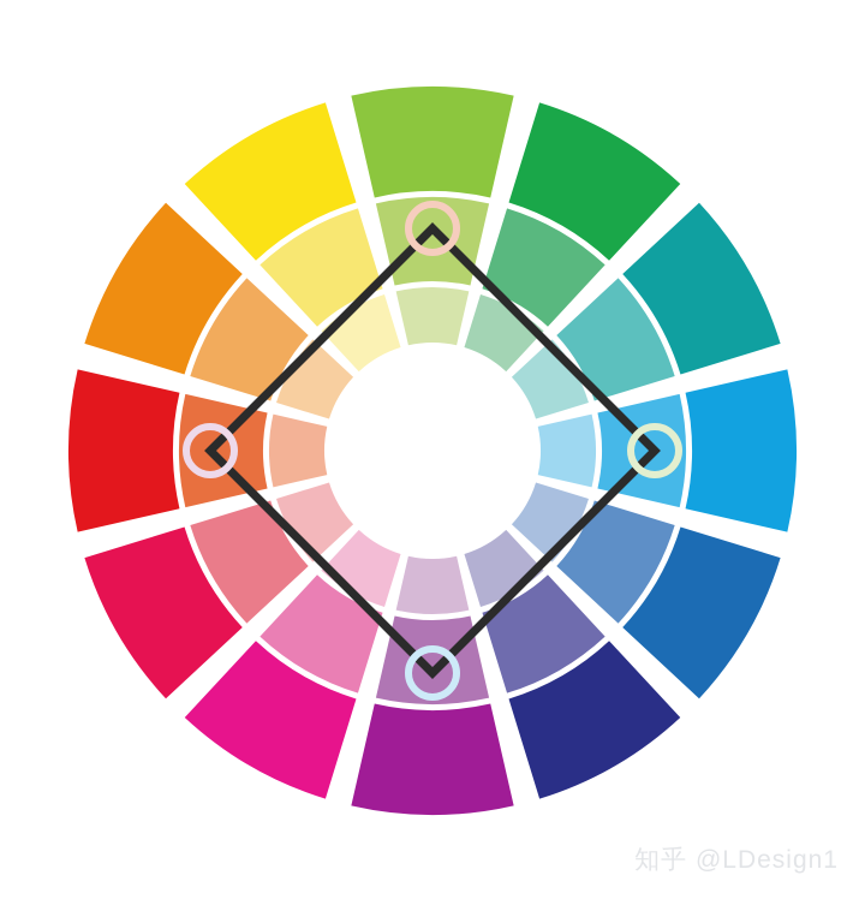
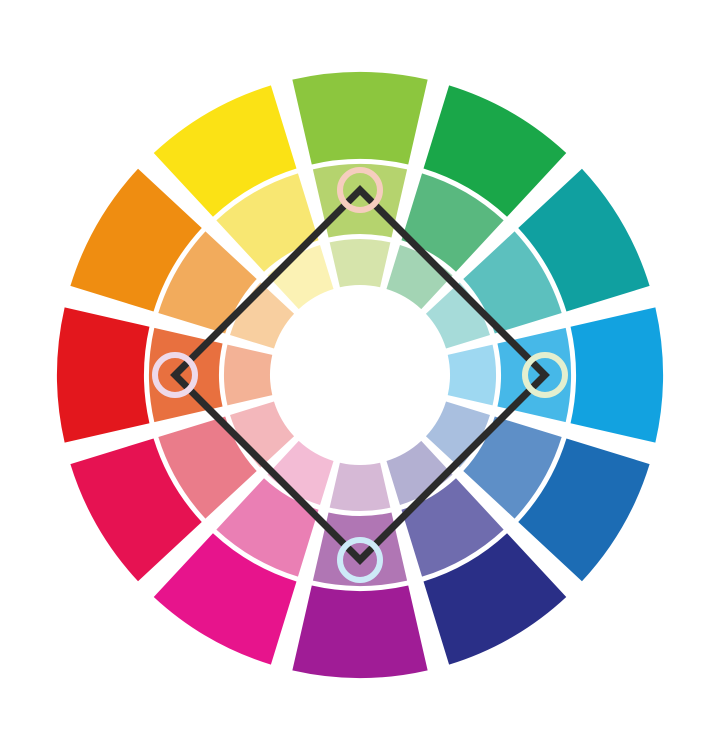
- 知乎 @LDesign1
